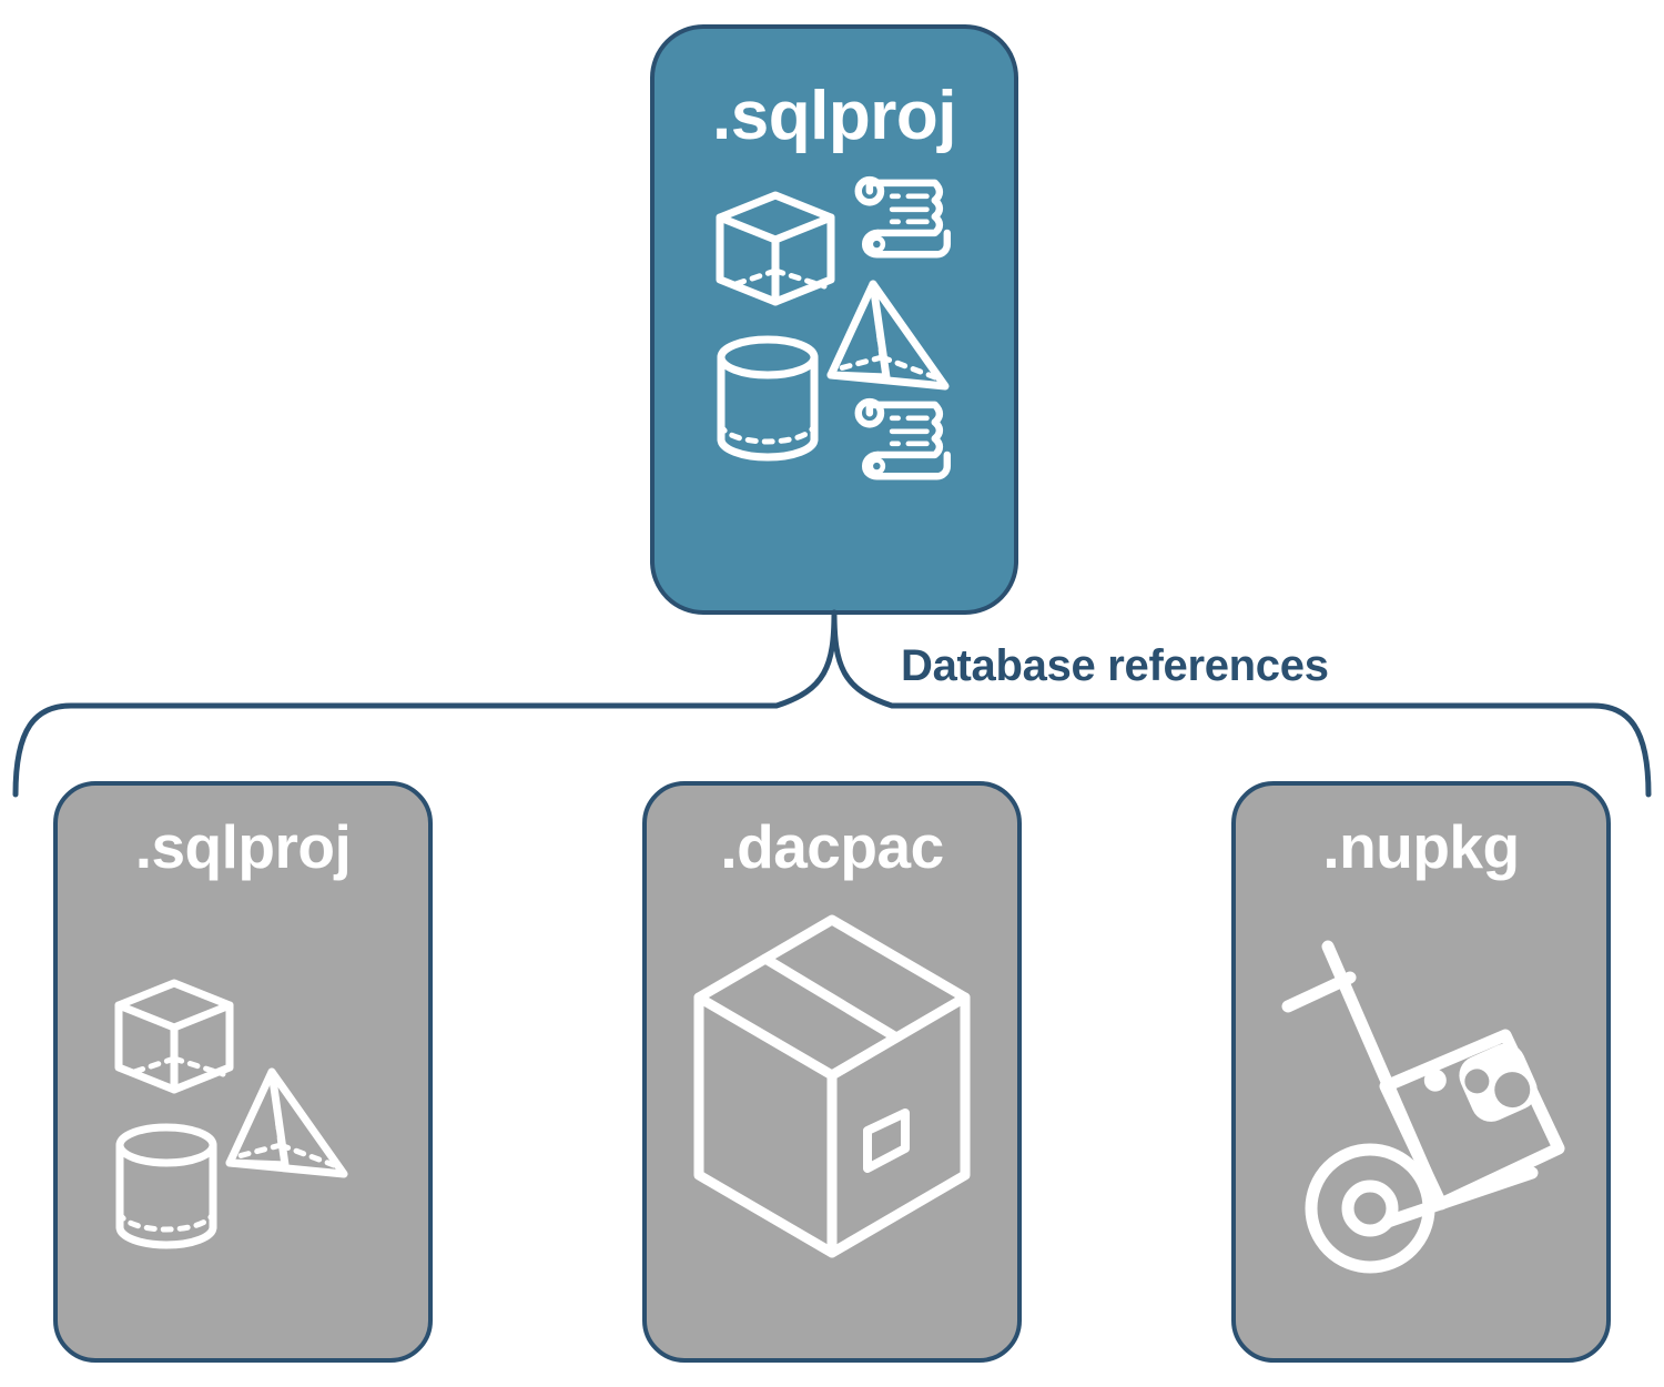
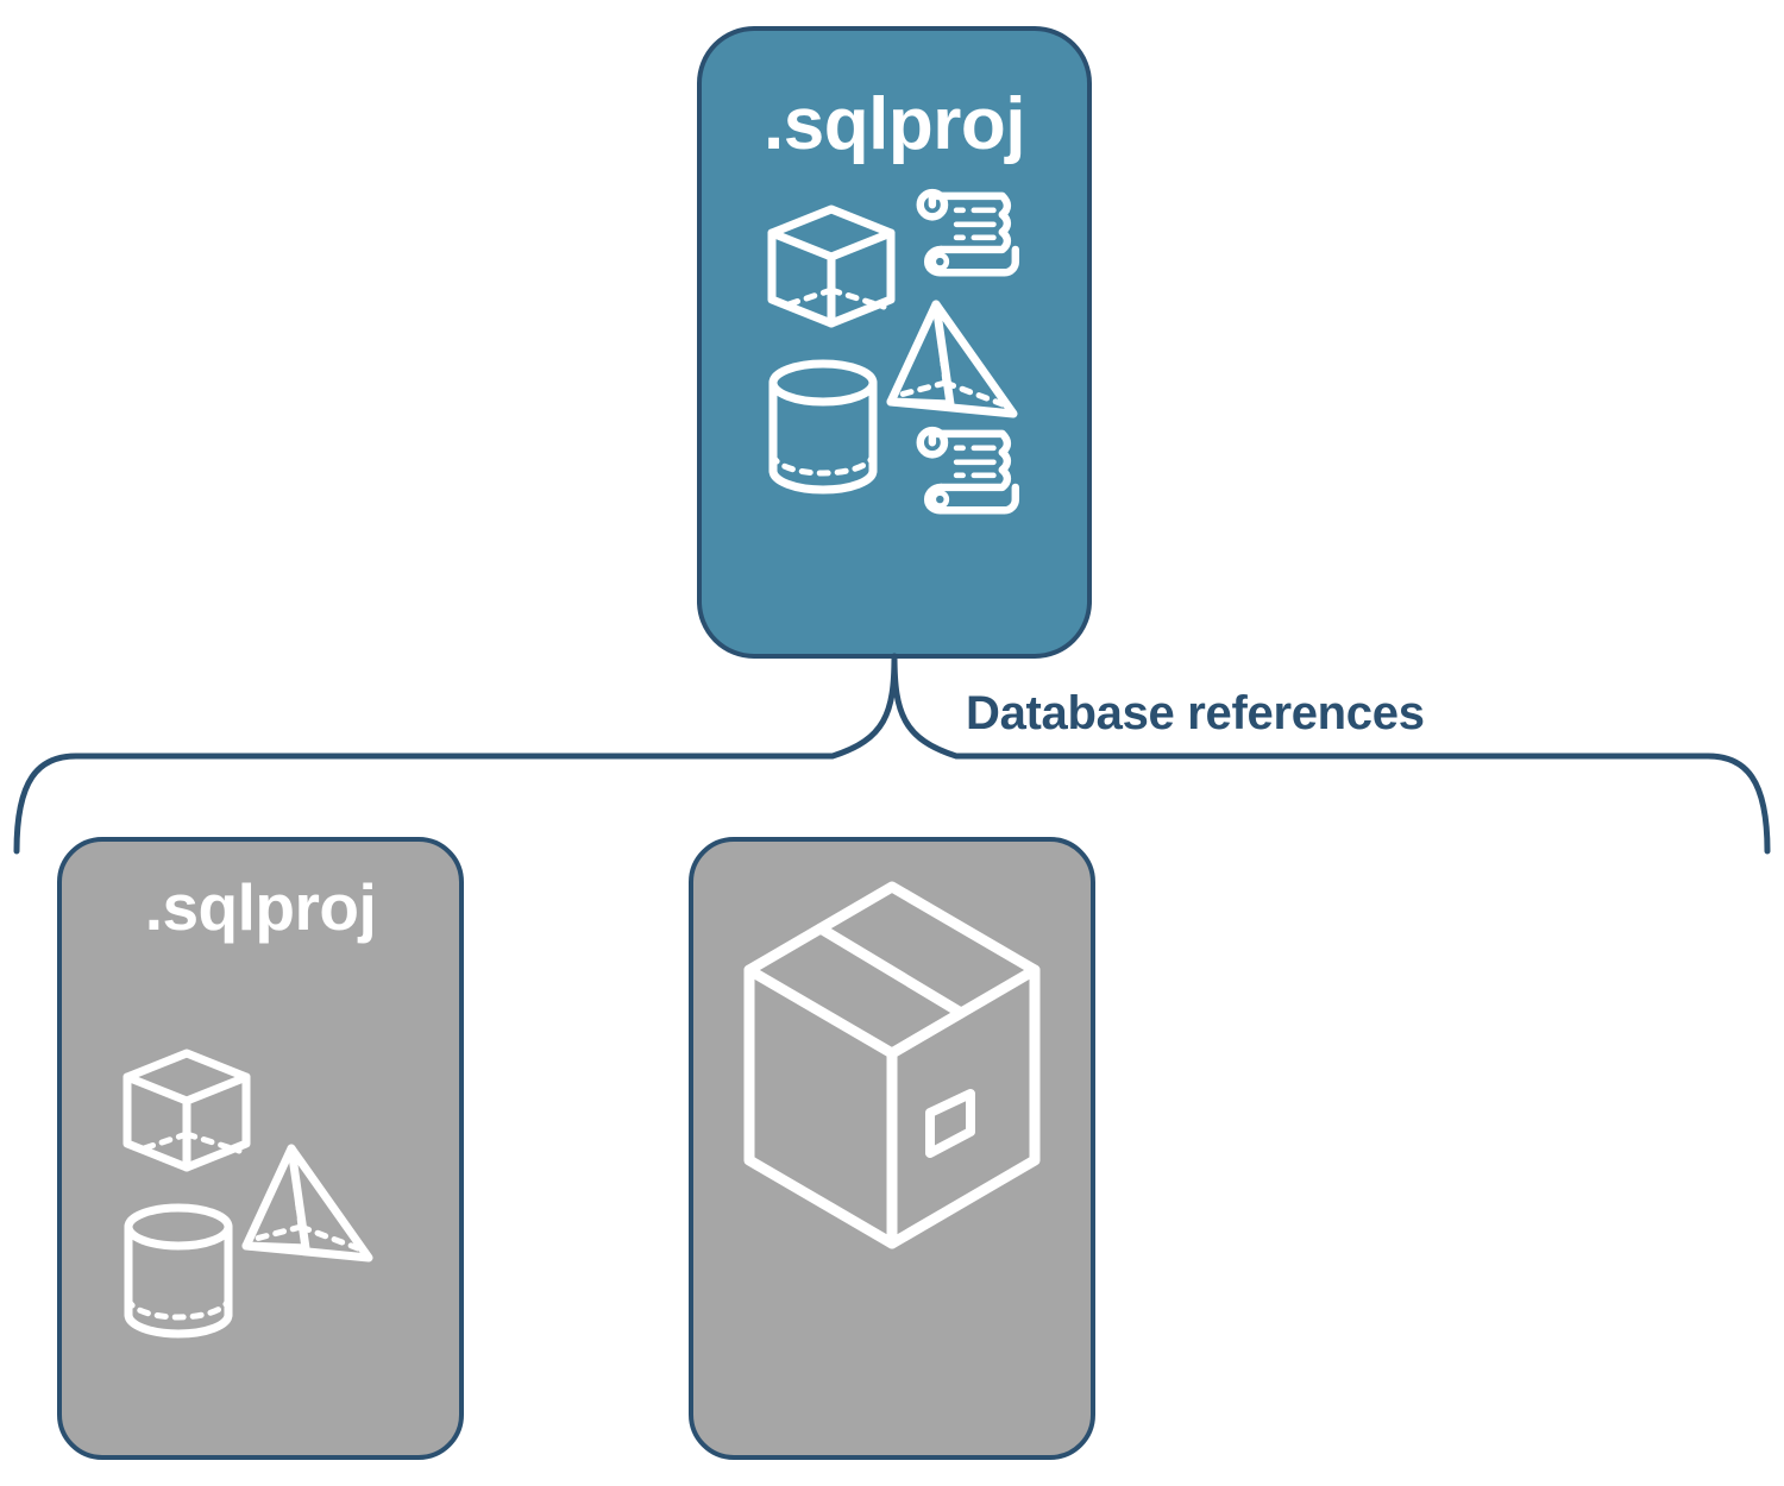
  .sqlproj
  Database references
  .sqlproj
- .dacpac
- .nupkg
